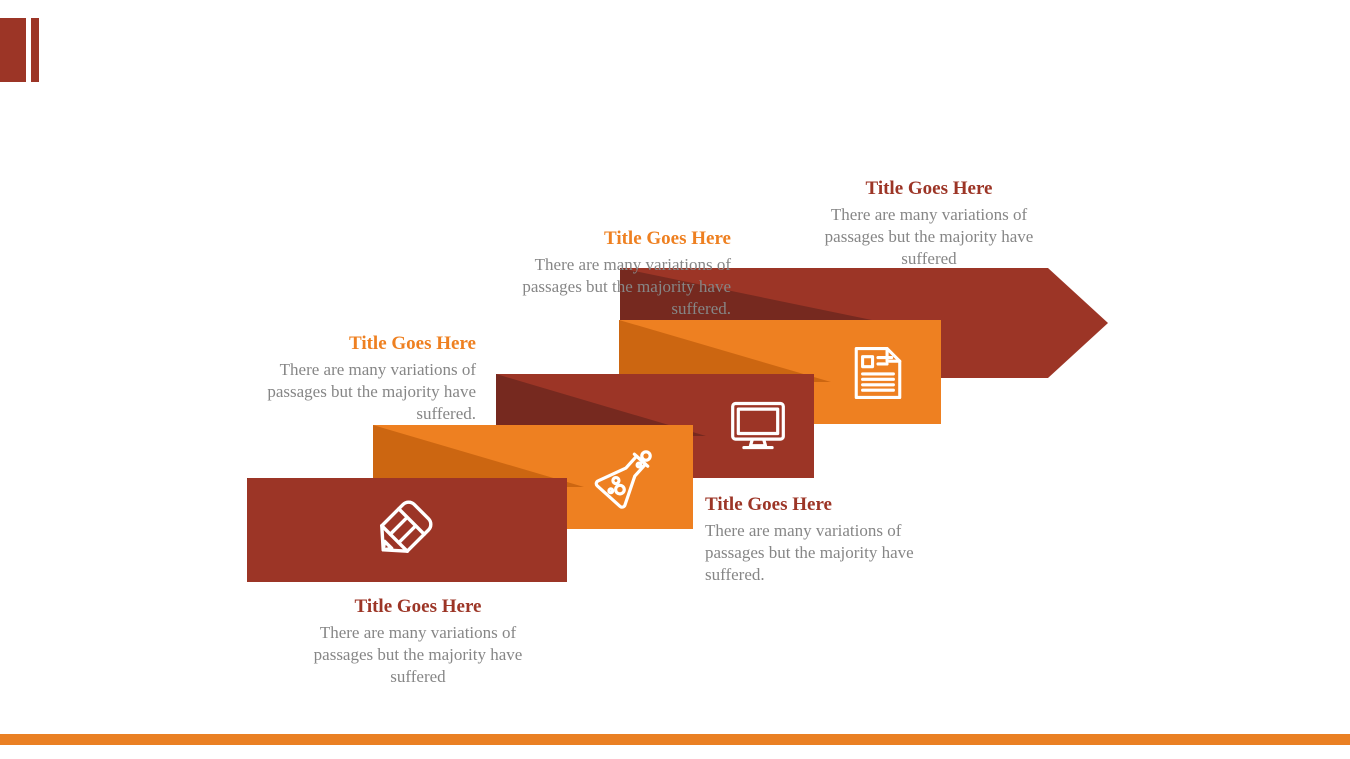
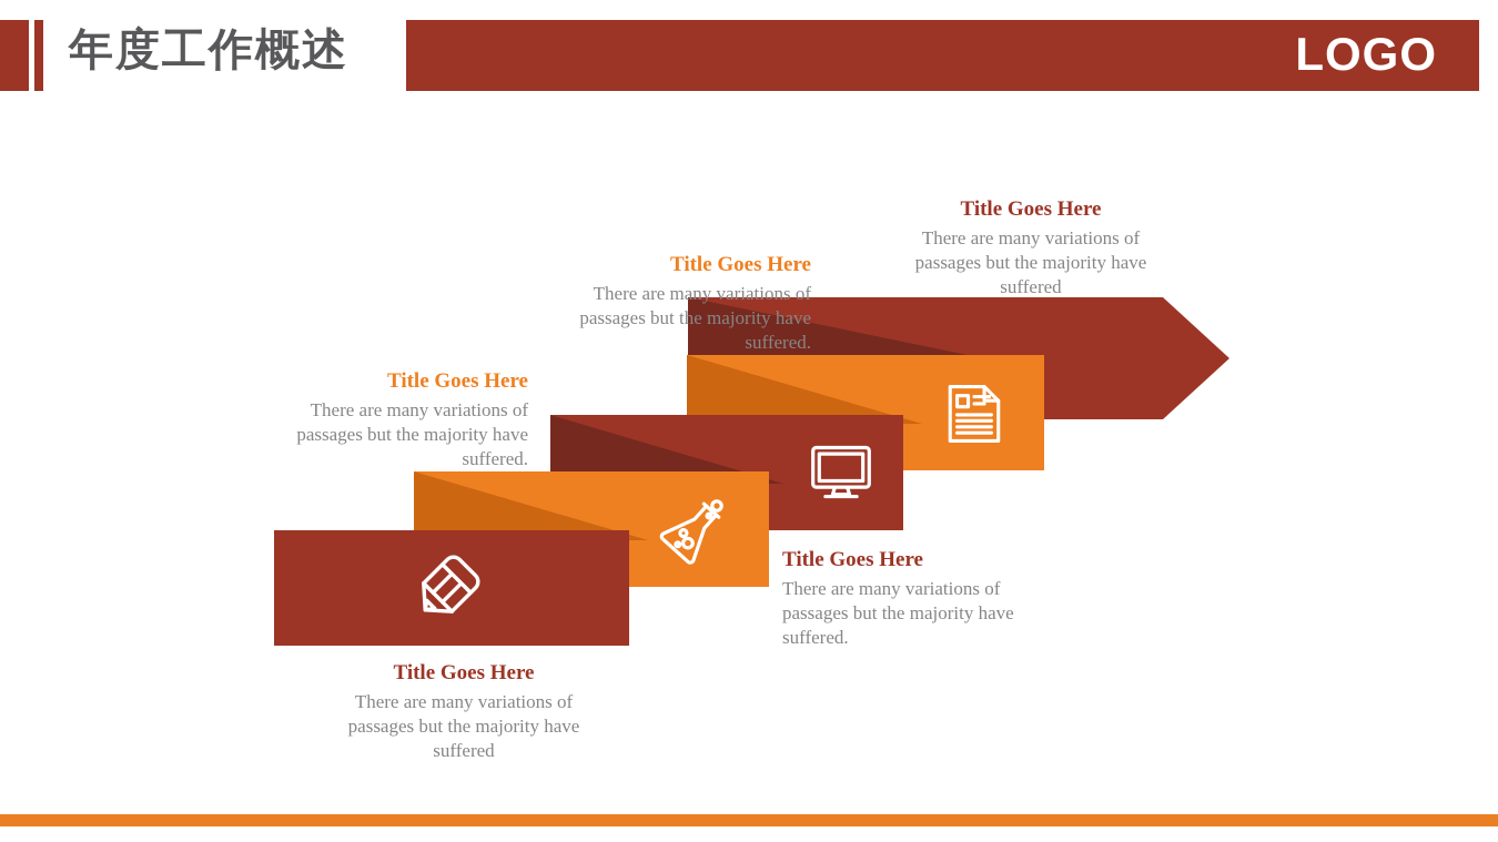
+ 年度工作概述
+ LOGO
  Title Goes Here
  There are many variations of passages but the majority have suffered
  Title Goes Here
  There are many variations of passages but the majority have suffered.
  Title Goes Here
  There are many variations of passages but the majority have suffered.
  Title Goes Here
  There are many variations of passages but the majority have suffered.
  Title Goes Here
  There are many variations of passages but the majority have suffered
